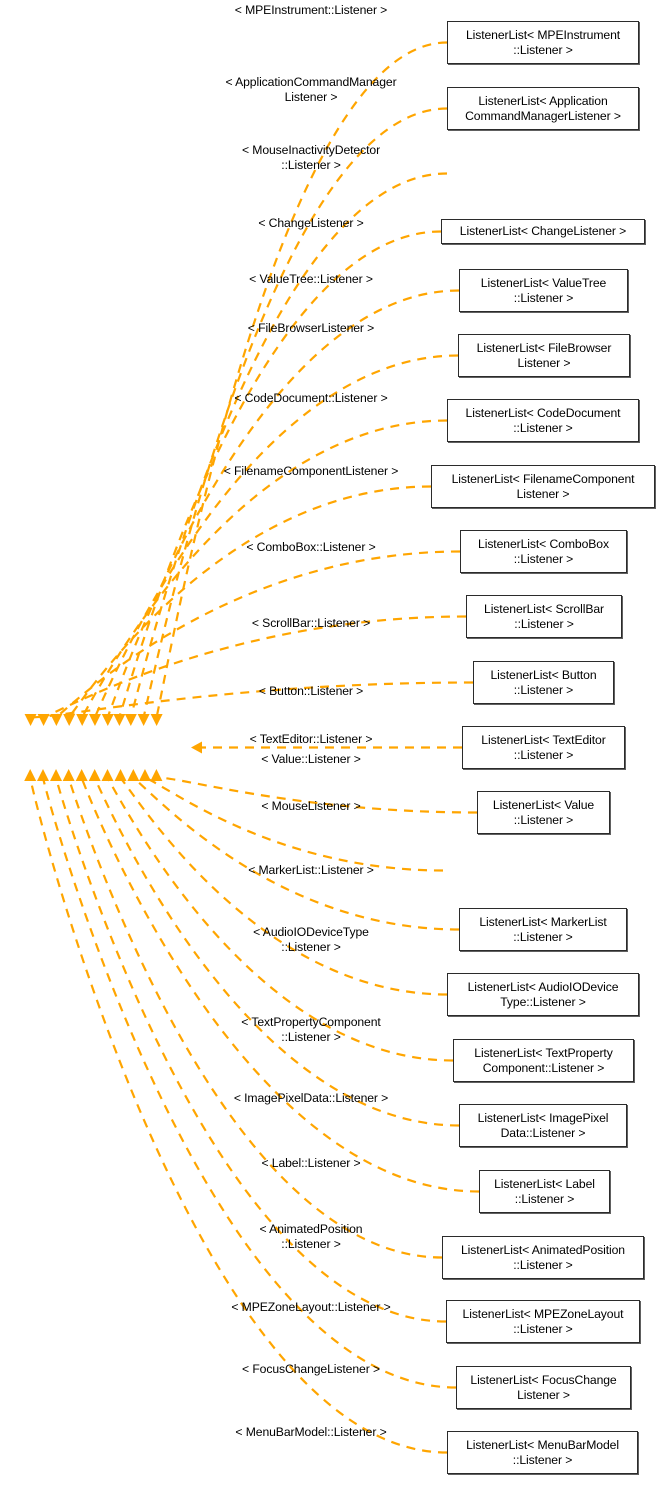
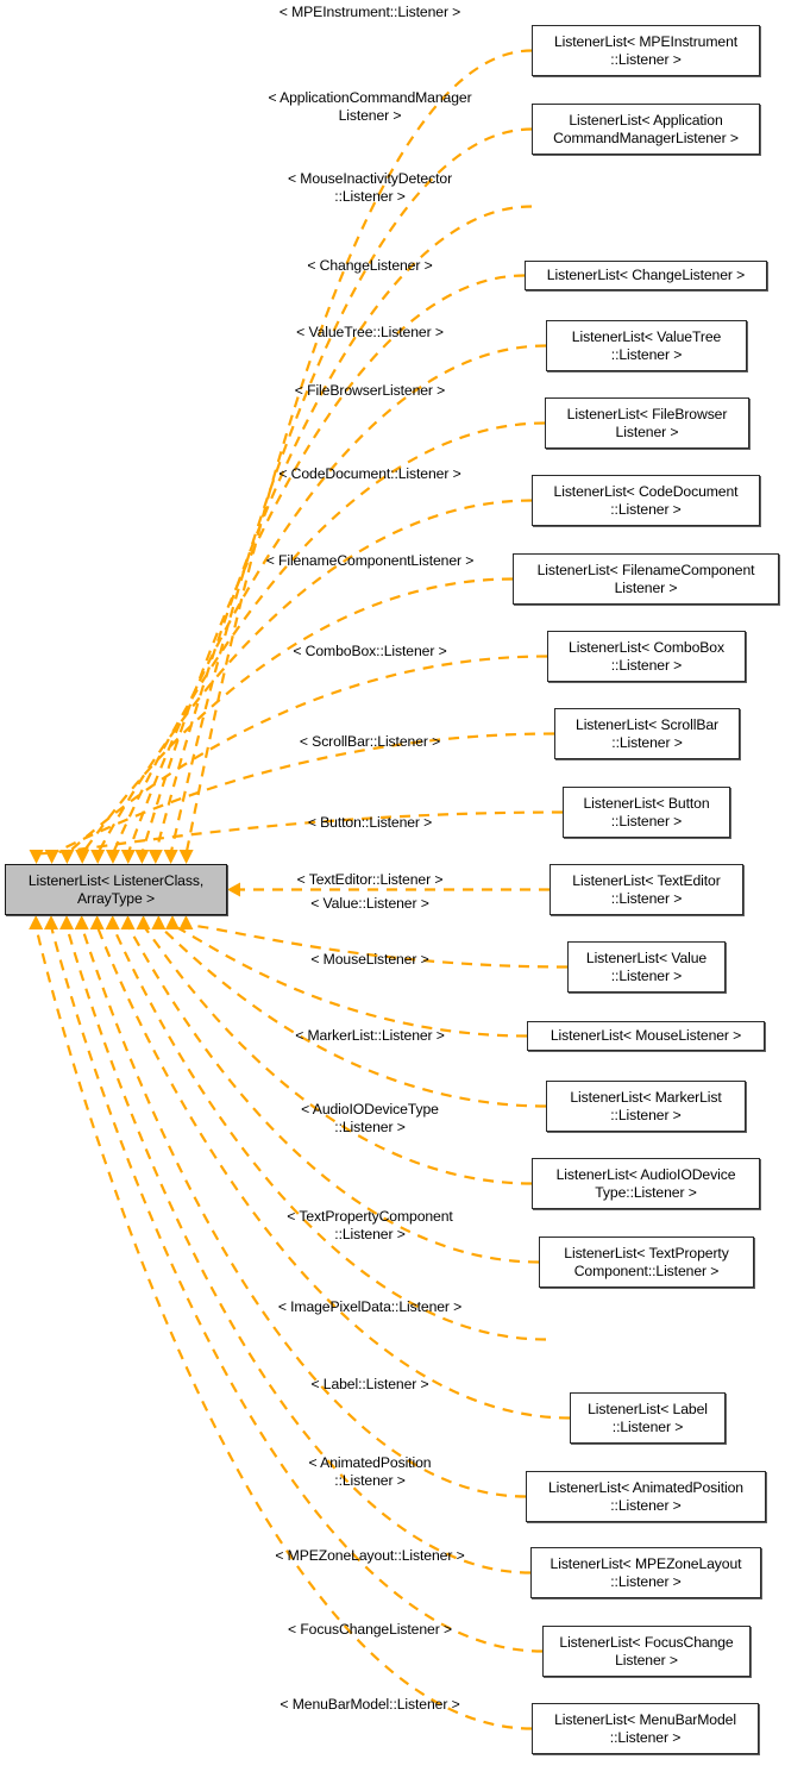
+ ListenerList< ListenerClass,
+ ArrayType >
  ListenerList< MPEInstrument
  ::Listener >
  < MPEInstrument::Listener >
  ListenerList< Application
  CommandManagerListener >
  < ApplicationCommandManager
  Listener >
  < MouseInactivityDetector
  ::Listener >
  ListenerList< ChangeListener >
  < ChangeListener >
  ListenerList< ValueTree
  ::Listener >
  < ValueTree::Listener >
  ListenerList< FileBrowser
  Listener >
  < FileBrowserListener >
  ListenerList< CodeDocument
  ::Listener >
  < CodeDocument::Listener >
  ListenerList< FilenameComponent
  Listener >
  < FilenameComponentListener >
  ListenerList< ComboBox
  ::Listener >
  < ComboBox::Listener >
  ListenerList< ScrollBar
  ::Listener >
  < ScrollBar::Listener >
  ListenerList< Button
  ::Listener >
  < Button::Listener >
  ListenerList< TextEditor
  ::Listener >
  < TextEditor::Listener >
  ListenerList< Value
  ::Listener >
  < Value::Listener >
+ ListenerList< MouseListener >
  < MouseListener >
  ListenerList< MarkerList
  ::Listener >
  < MarkerList::Listener >
  ListenerList< AudioIODevice
  Type::Listener >
  < AudioIODeviceType
  ::Listener >
  ListenerList< TextProperty
  Component::Listener >
  < TextPropertyComponent
  ::Listener >
- ListenerList< ImagePixel
- Data::Listener >
  < ImagePixelData::Listener >
  ListenerList< Label
  ::Listener >
  < Label::Listener >
  ListenerList< AnimatedPosition
  ::Listener >
  < AnimatedPosition
  ::Listener >
  ListenerList< MPEZoneLayout
  ::Listener >
  < MPEZoneLayout::Listener >
  ListenerList< FocusChange
  Listener >
  < FocusChangeListener >
  ListenerList< MenuBarModel
  ::Listener >
  < MenuBarModel::Listener >
